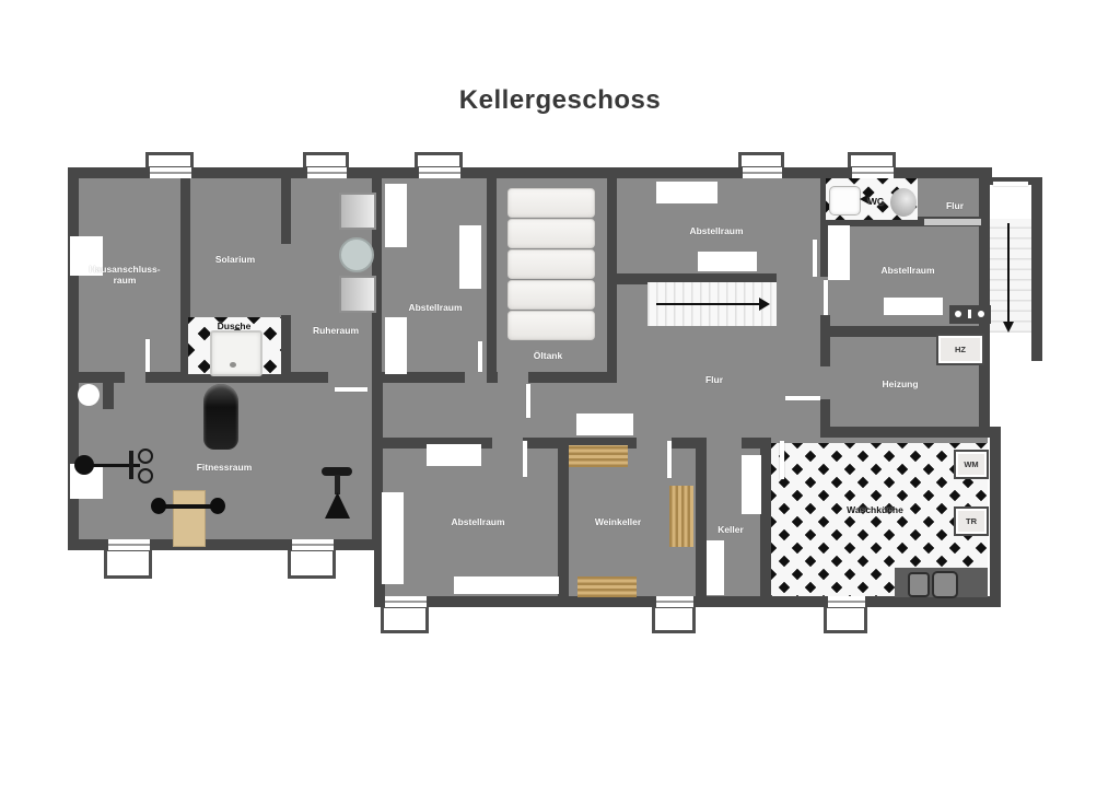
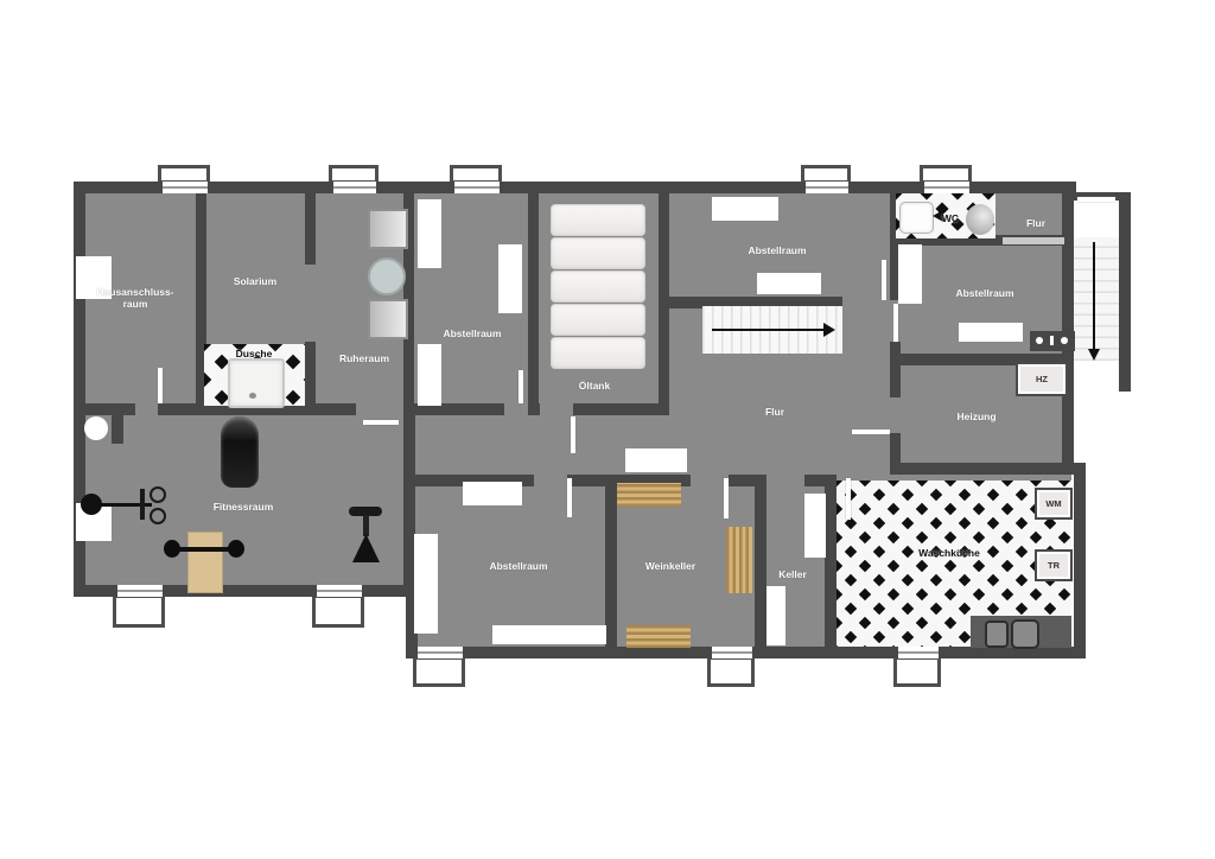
- Kellergeschoss
  HZ
  WM
  TR
  Hausanschluss-
  raum
  Solarium
  Dusche
  Ruheraum
  Abstellraum
  Öltank
  Abstellraum
  WC
  Flur
  Abstellraum
  Heizung
  Flur
  Fitnessraum
  Abstellraum
  Weinkeller
  Keller
  Waschküche
